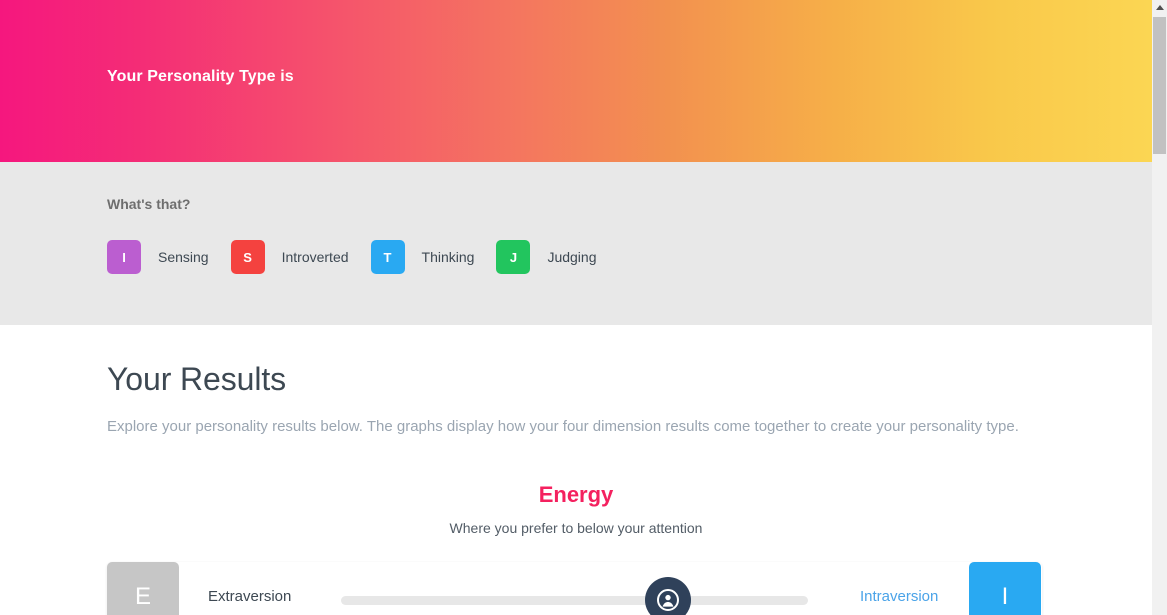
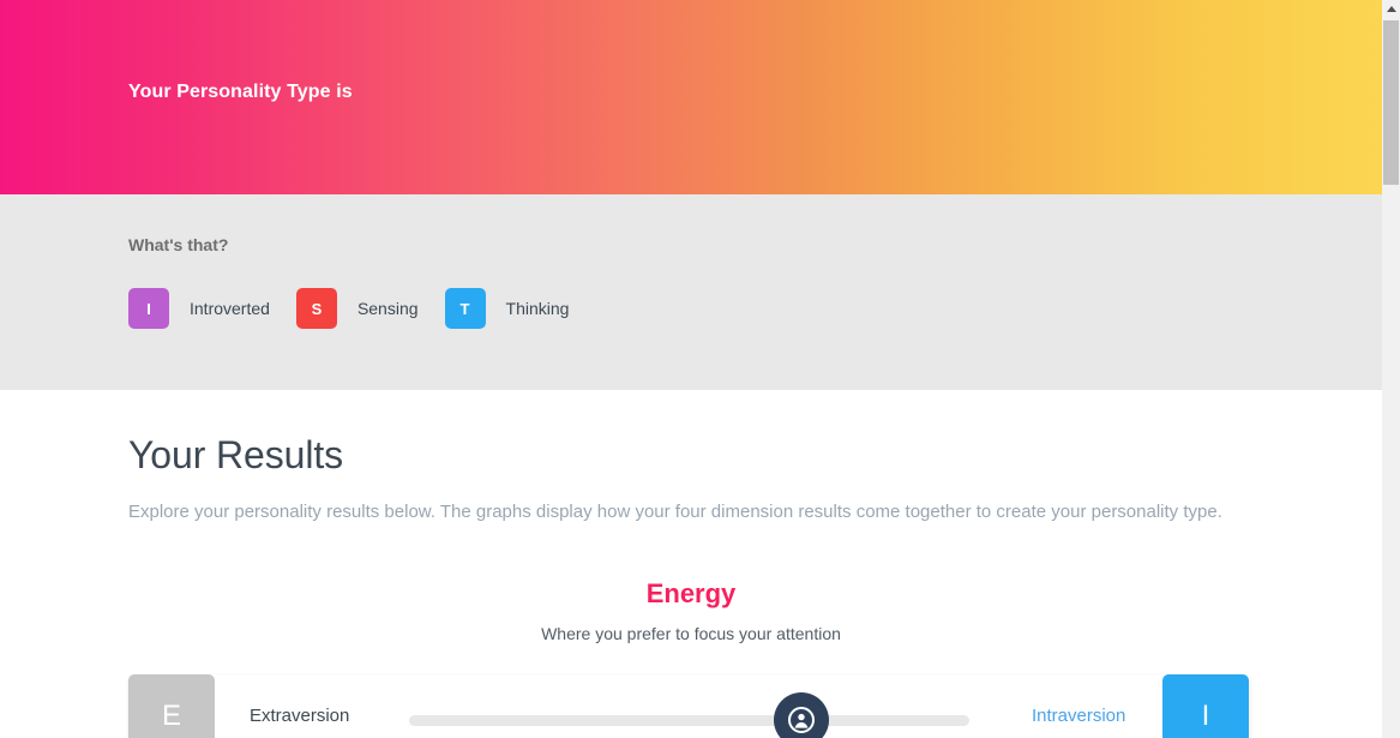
  Your Personality Type is
  What's that?
  I
- Sensing
+ Introverted
  S
- Introverted
+ Sensing
  T
  Thinking
- J
- Judging
  Your Results
  Explore your personality results below. The graphs display how your four dimension results come together to create your personality type.
  Energy
- Where you prefer to below your attention
+ Where you prefer to focus your attention
  E
  Extraversion
  Intraversion
  I
